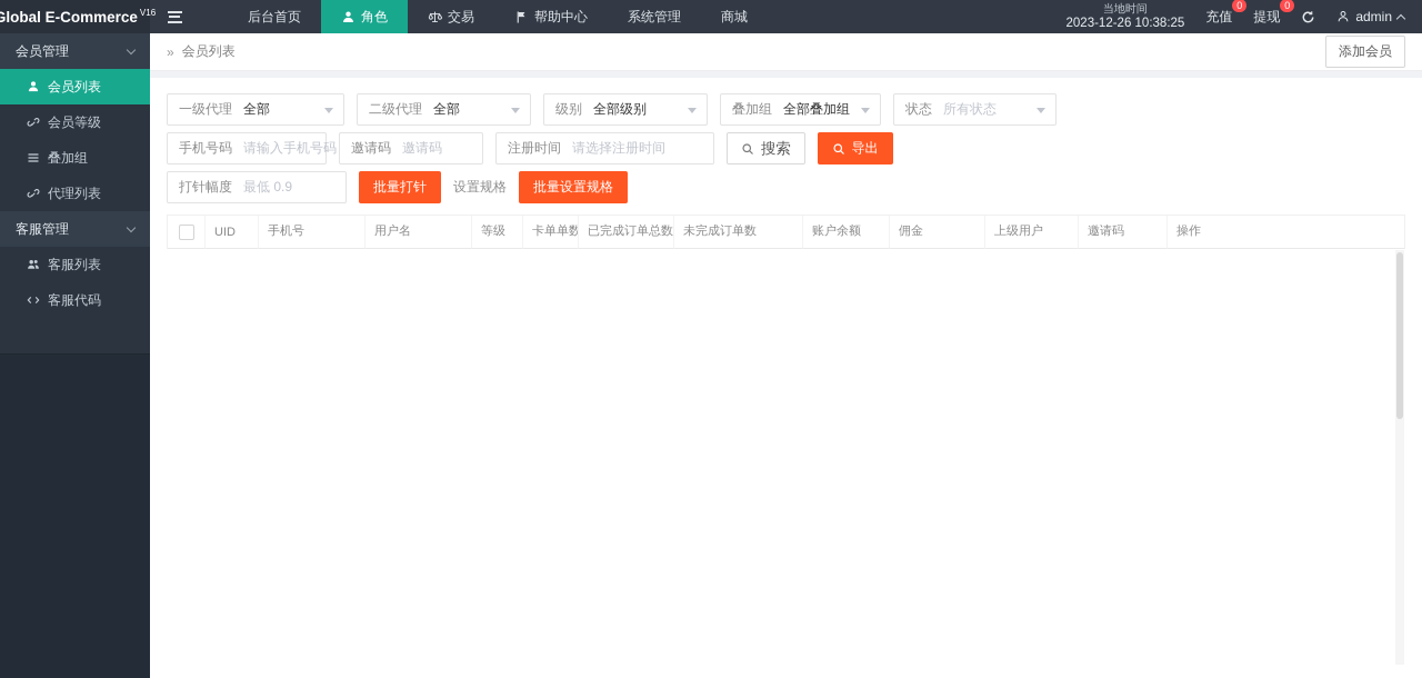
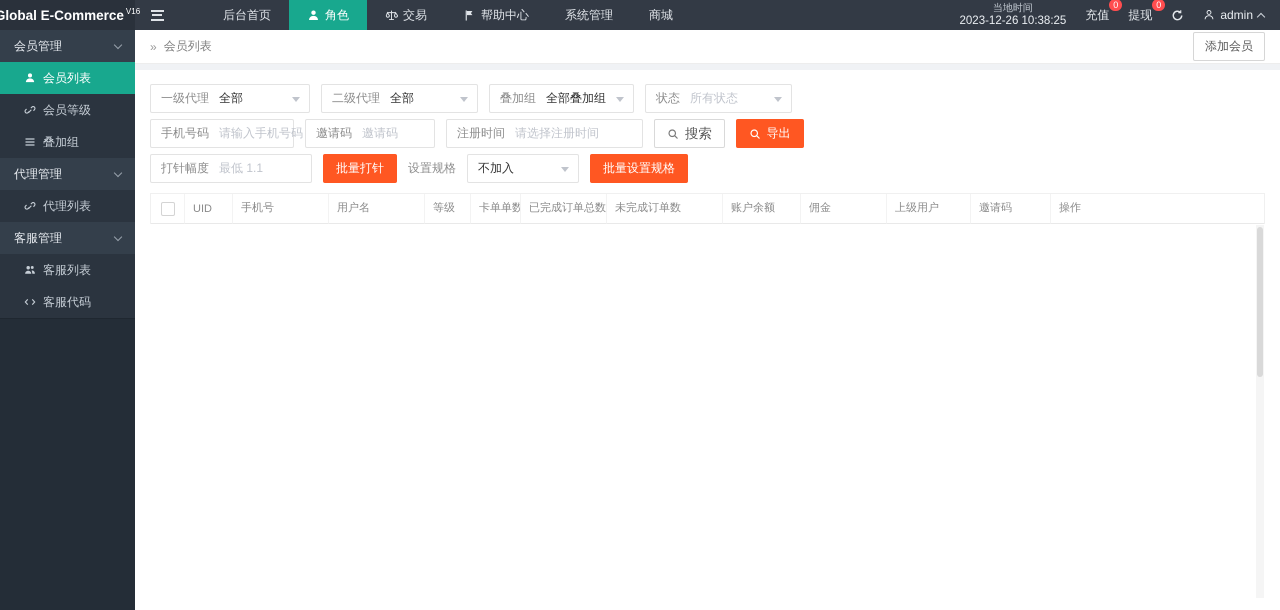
  Global E-Commerce
  V16
  后台首页
  角色
  交易
  帮助中心
  系统管理
  商城
  当地时间
  2023-12-26 10:38:25
  充值
  0
  提现
  0
  admin
  会员管理
  会员列表
  会员等级
  叠加组
+ 代理管理
  代理列表
  客服管理
  客服列表
  客服代码
  »
  会员列表
  添加会员
  一级代理
  全部
  二级代理
  全部
- 级别
- 全部级别
  叠加组
  全部叠加组
  状态
  所有状态
  手机号码
  请输入手机号码
  邀请码
  邀请码
  注册时间
  请选择注册时间
  搜索
  导出
  打针幅度
- 最低 0.9
+ 最低 1.1
  批量打针
  设置规格
+ 不加入
  批量设置规格
  UID
  手机号
  用户名
  等级
  卡单单数
  已完成订单总数
  未完成订单数
  账户余额
  佣金
  上级用户
  邀请码
  操作
